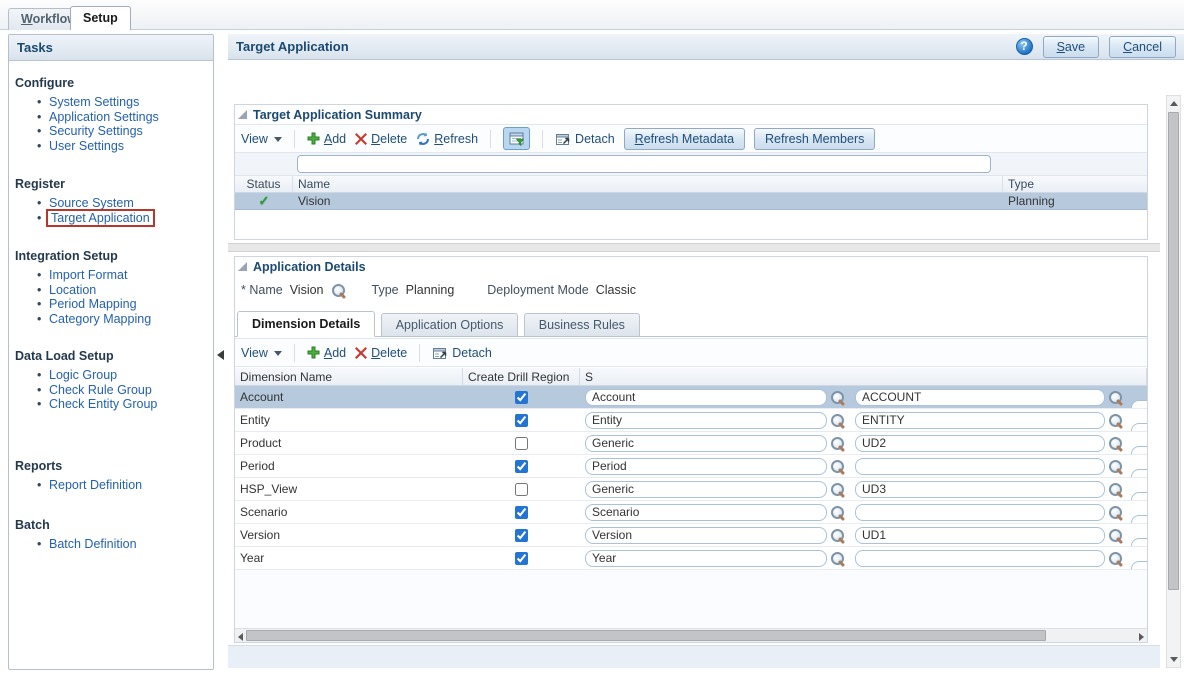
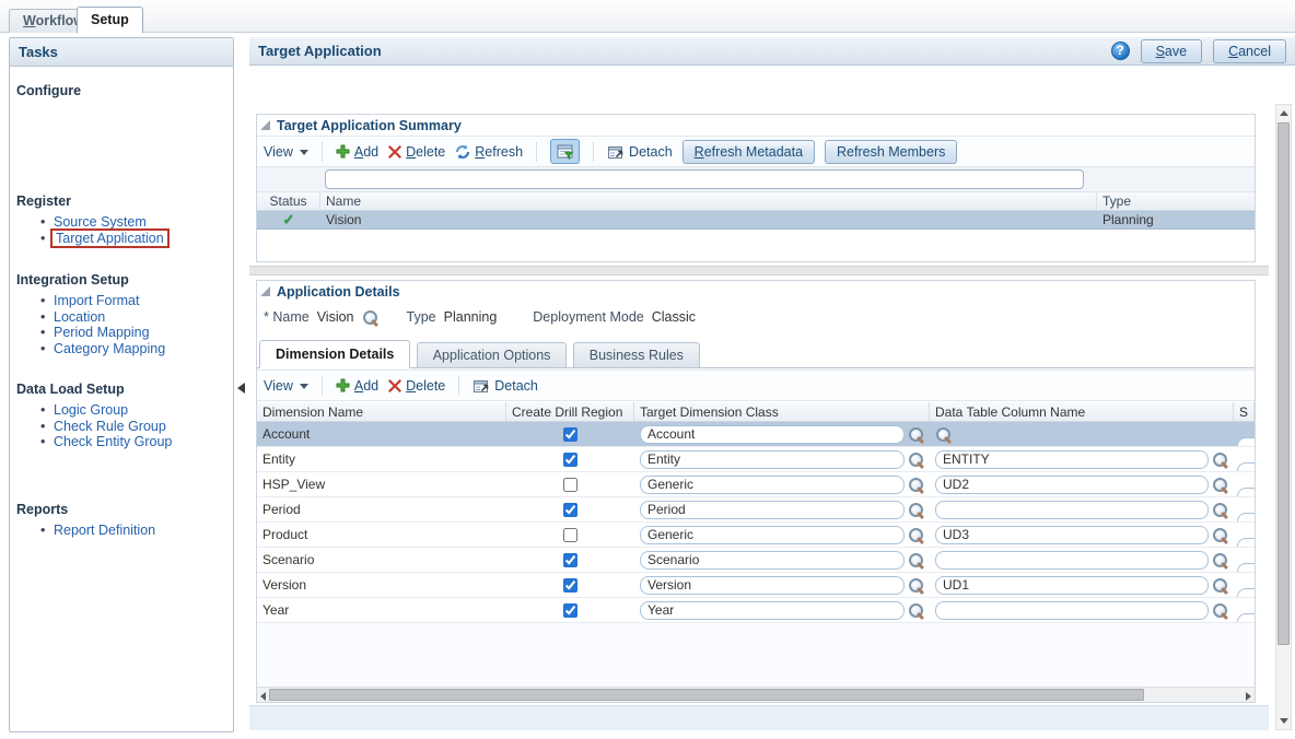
  Workflo
  Setup
  Tasks
  Configure
- System Settings
- Application Settings
- Security Settings
- User Settings
  Register
  Source System
  Target Application
  Integration Setup
  Import Format
  Location
  Period Mapping
  Category Mapping
  Data Load Setup
  Logic Group
  Check Rule Group
  Check Entity Group
  Reports
  Report Definition
- Batch
- Batch Definition
  Target Application
  Save
  Cancel
  Target Application Summary
  View
  Add
  Delete
  Refresh
  Detach
  Refresh Metadata
  Refresh Members
  Status
  Name
  Type
  Vision
  Planning
  Application Details
  * Name
  Vision
  Type
  Planning
  Deployment Mode
  Classic
  Dimension Details Application Options Business Rules
  View
  Add
  Delete
  Detach
  Dimension Name
  Create Drill Region
+ Target Dimension Class
+ Data Table Column Name
  S
  Account
  Account
- ACCOUNT
  Entity
  Entity
  ENTITY
- Product
+ HSP_View
  Generic
  UD2
  Period
  Period
- HSP_View
+ Product
  Generic
  UD3
  Scenario
  Scenario
  Version
  Version
  UD1
  Year
  Year
